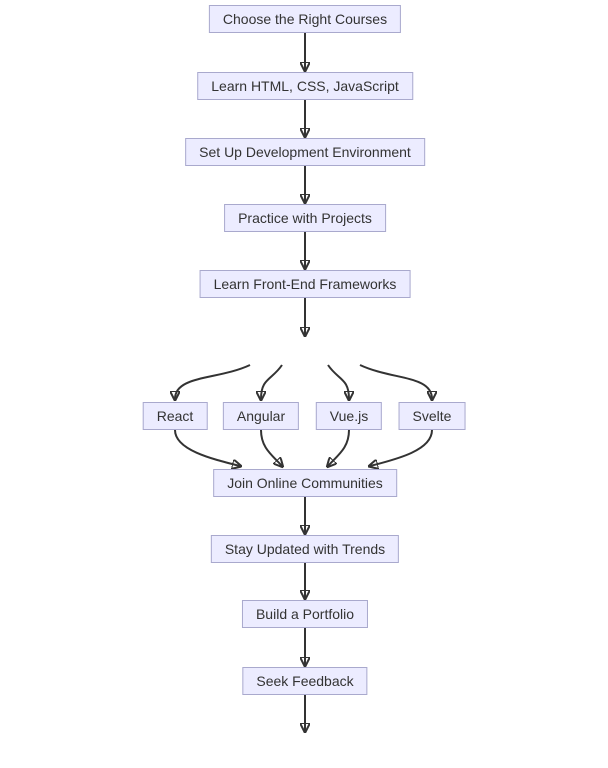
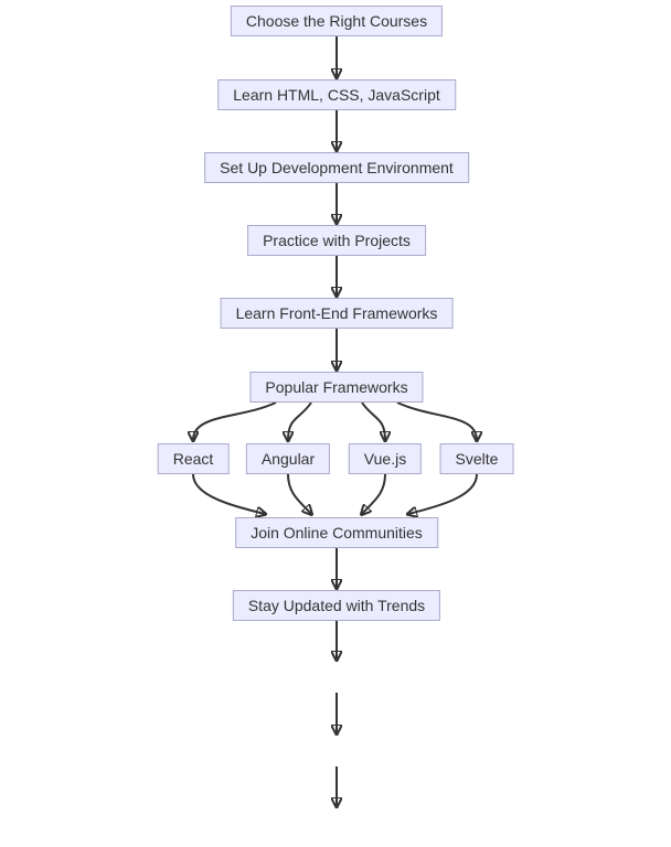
  Choose the Right Courses
  Learn HTML, CSS, JavaScript
  Set Up Development Environment
  Practice with Projects
  Learn Front-End Frameworks
+ Popular Frameworks
  React
  Angular
  Vue.js
  Svelte
  Join Online Communities
  Stay Updated with Trends
- Build a Portfolio
- Seek Feedback
